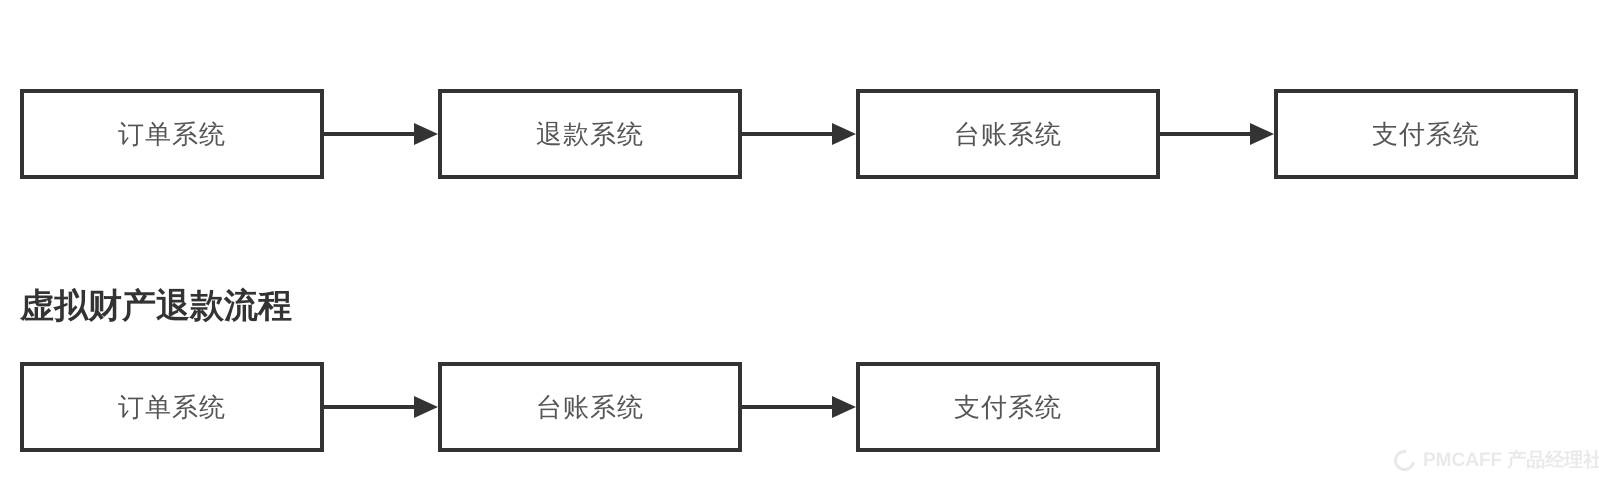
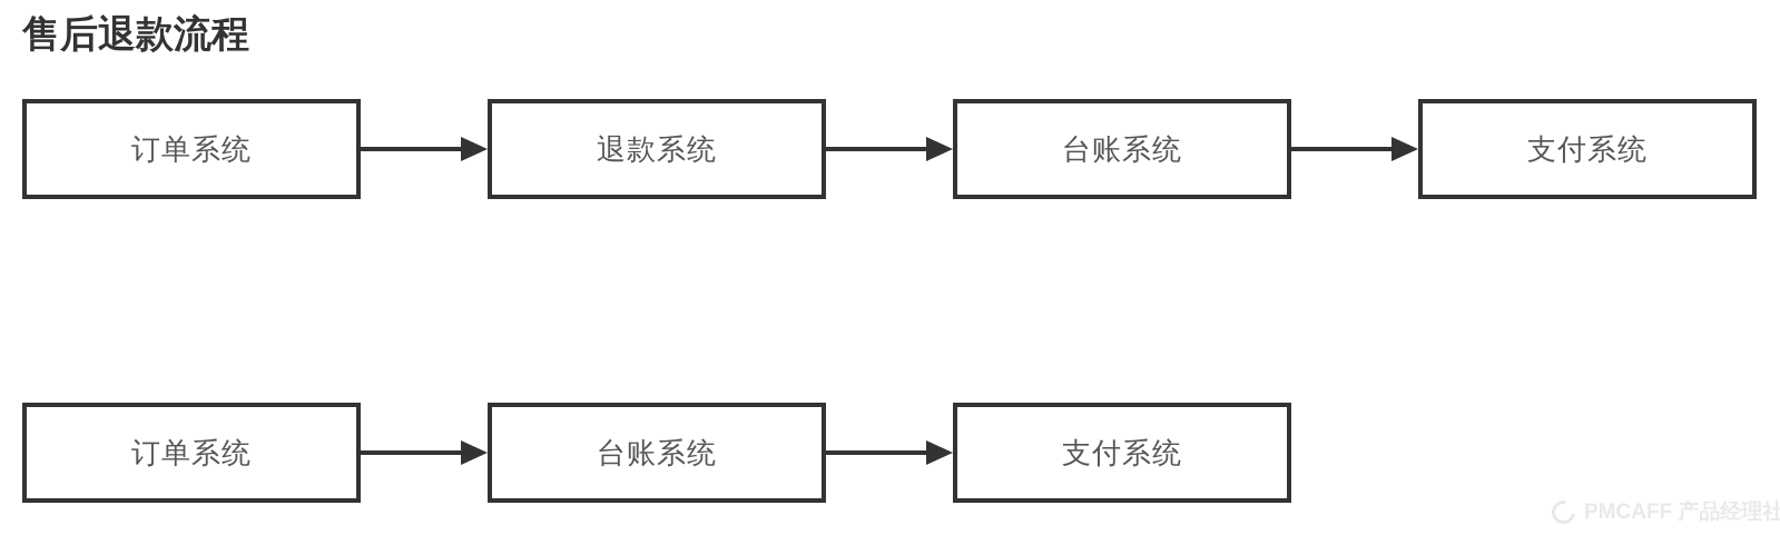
+ 售后退款流程
  订单系统
  退款系统
  台账系统
  支付系统
- 虚拟财产退款流程
  订单系统
  台账系统
  支付系统
